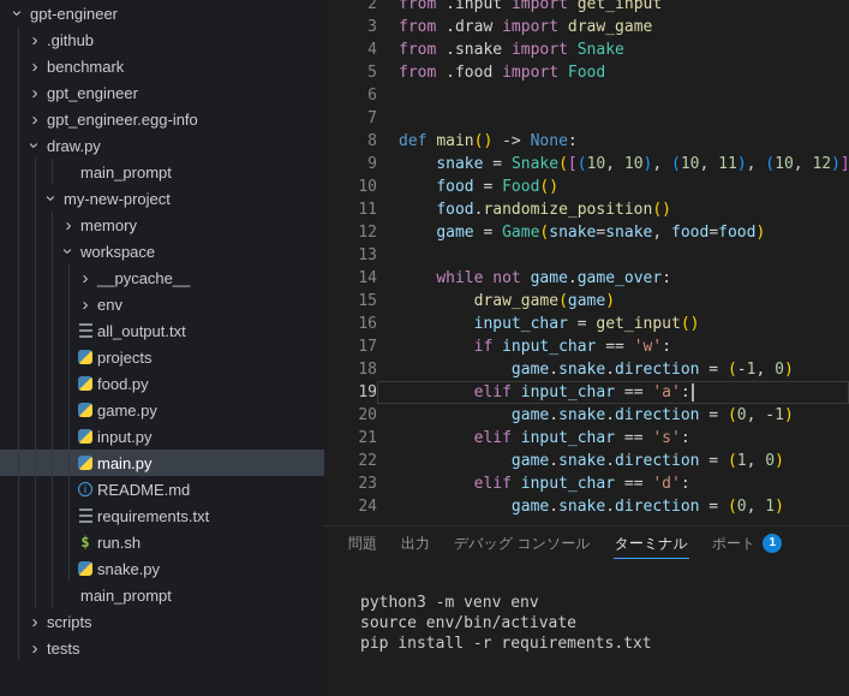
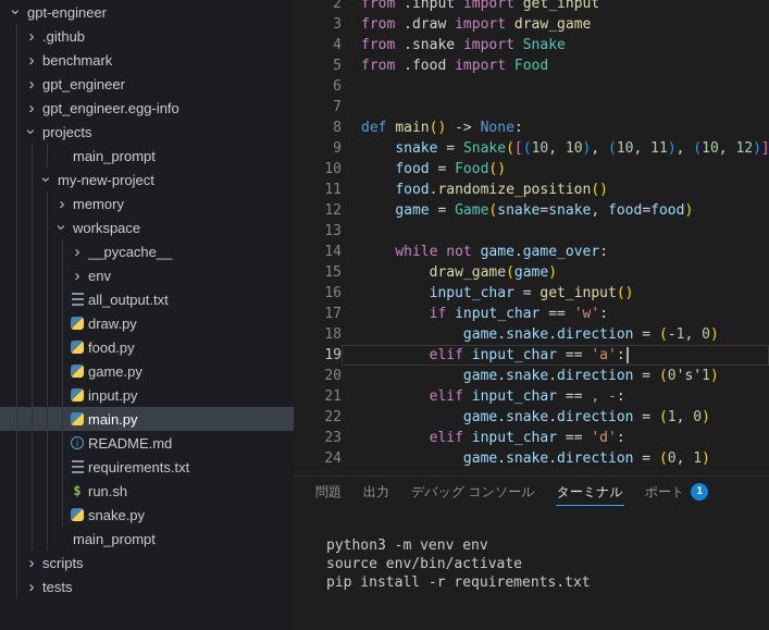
  gpt-engineer
  ›
  .github
  ›
  benchmark
  ›
  gpt_engineer
  ›
  gpt_engineer.egg-info
- draw.py
+ projects
  main_prompt
  my-new-project
  ›
  memory
  workspace
  ›
  __pycache__
  ›
  env
  all_output.txt
- projects
+ draw.py
  food.py
  game.py
  input.py
  main.py
  i
  README.md
  requirements.txt
  $
  run.sh
  snake.py
  main_prompt
  ›
  scripts
  ›
  tests
  2
  from .input import get_input
  3
  from .draw import draw_game
  4
  from .snake import Snake
  5
  from .food import Food
  6
  7
  8
  def main() -> None:
  9
  snake = Snake([(10, 10), (10, 11), (10, 12)]
  10
  food = Food()
  11
  food.randomize_position()
  12
  game = Game(snake=snake, food=food)
  13
  14
  while not game.game_over:
  15
  draw_game(game)
  16
  input_char = get_input()
  17
  if input_char == 'w':
  18
  game.snake.direction = (-1, 0)
  19
  elif input_char == 'a':
  20
- game.snake.direction = (0, -1)
+ game.snake.direction = (0's'1)
  21
- elif input_char == 's':
+ elif input_char == , -:
  22
  game.snake.direction = (1, 0)
  23
  elif input_char == 'd':
  24
  game.snake.direction = (0, 1)
  問題
  出力
  デバッグ コンソール
  ターミナル
  ポート
  1
  python3 -m venv env
  source env/bin/activate
  pip install -r requirements.txt
